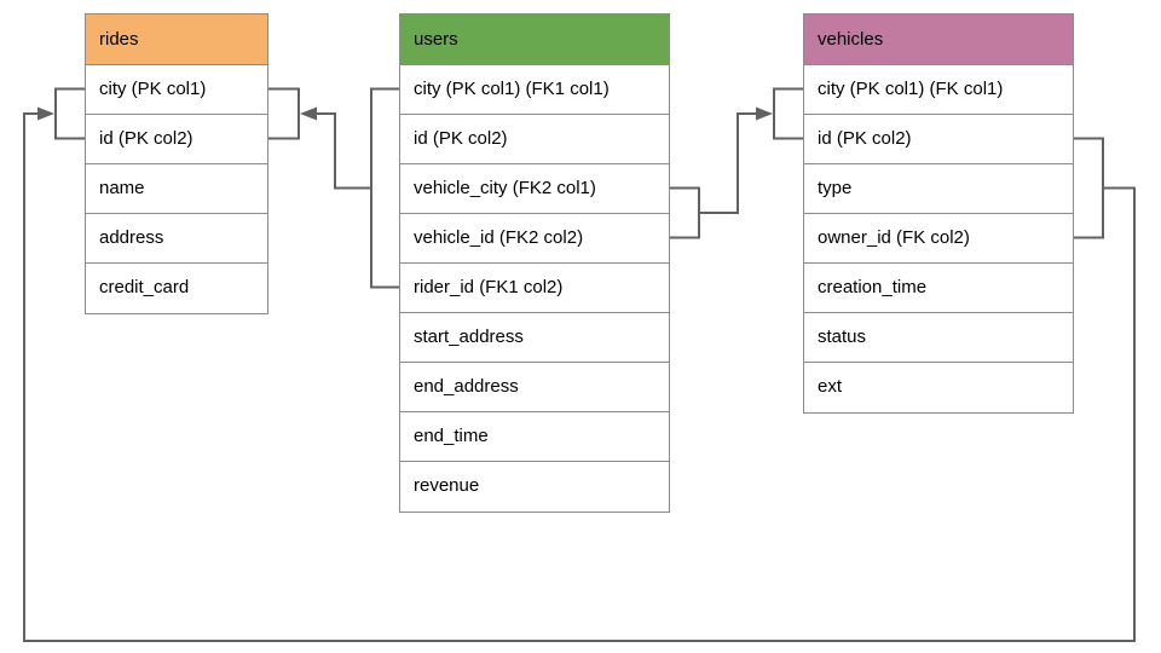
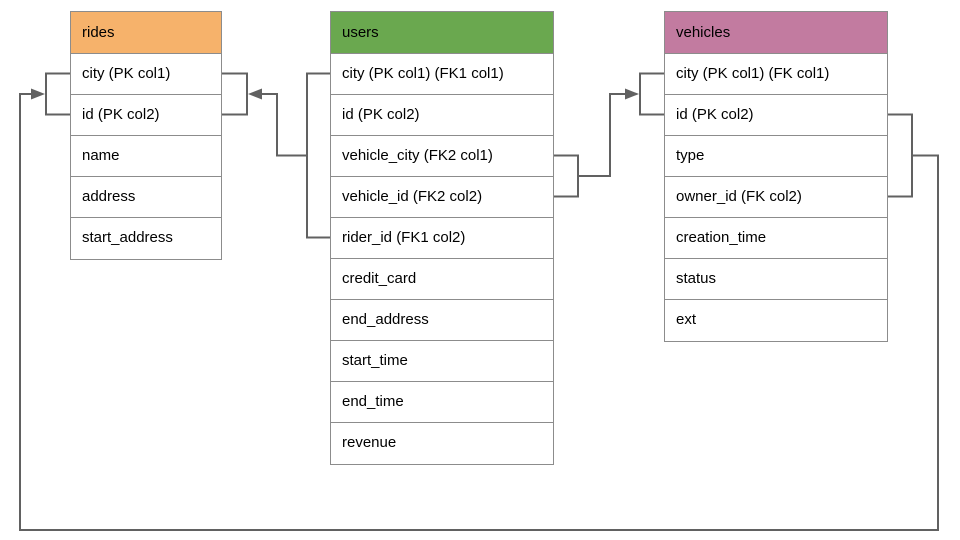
  rides
  city (PK col1)
  id (PK col2)
  name
  address
- credit_card
+ start_address
  users
  city (PK col1) (FK1 col1)
  id (PK col2)
  vehicle_city (FK2 col1)
  vehicle_id (FK2 col2)
  rider_id (FK1 col2)
- start_address
+ credit_card
  end_address
+ start_time
  end_time
  revenue
  vehicles
  city (PK col1) (FK col1)
  id (PK col2)
  type
  owner_id (FK col2)
  creation_time
  status
  ext
